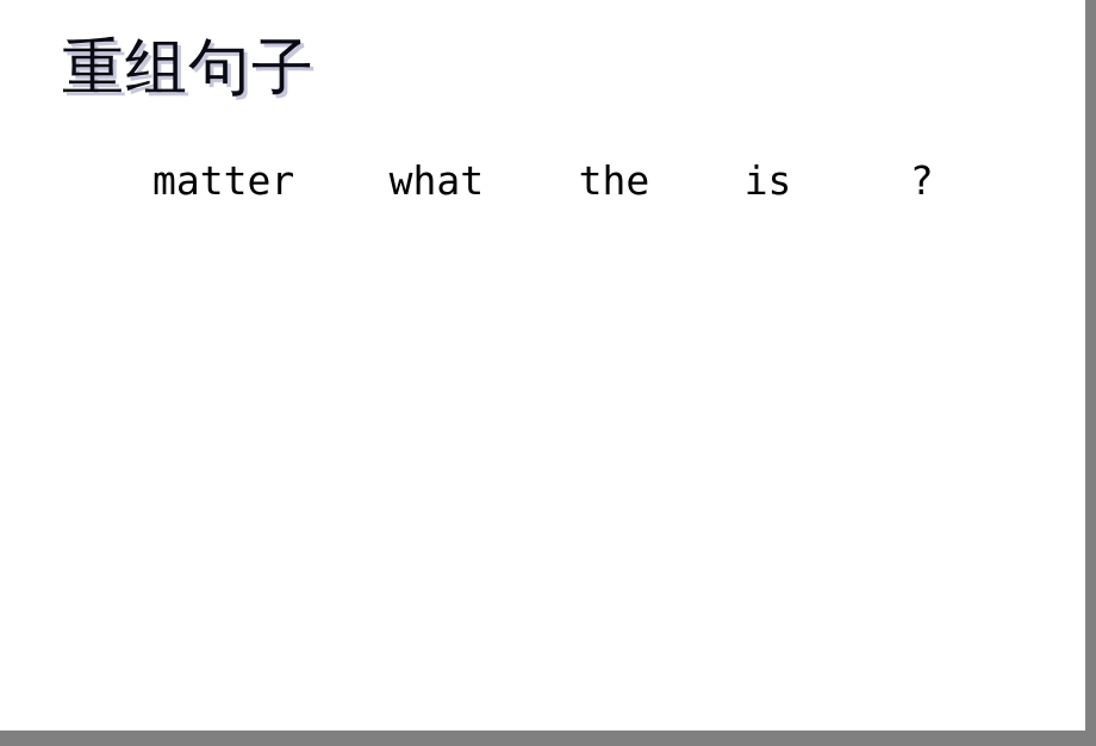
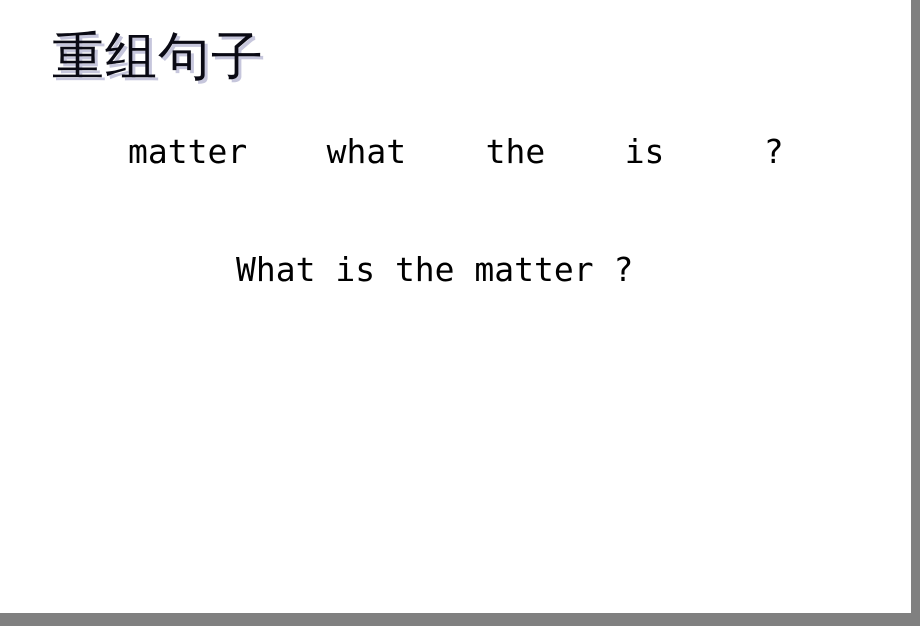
  重组句子
  matter what the is ?
+ What is the matter ?
